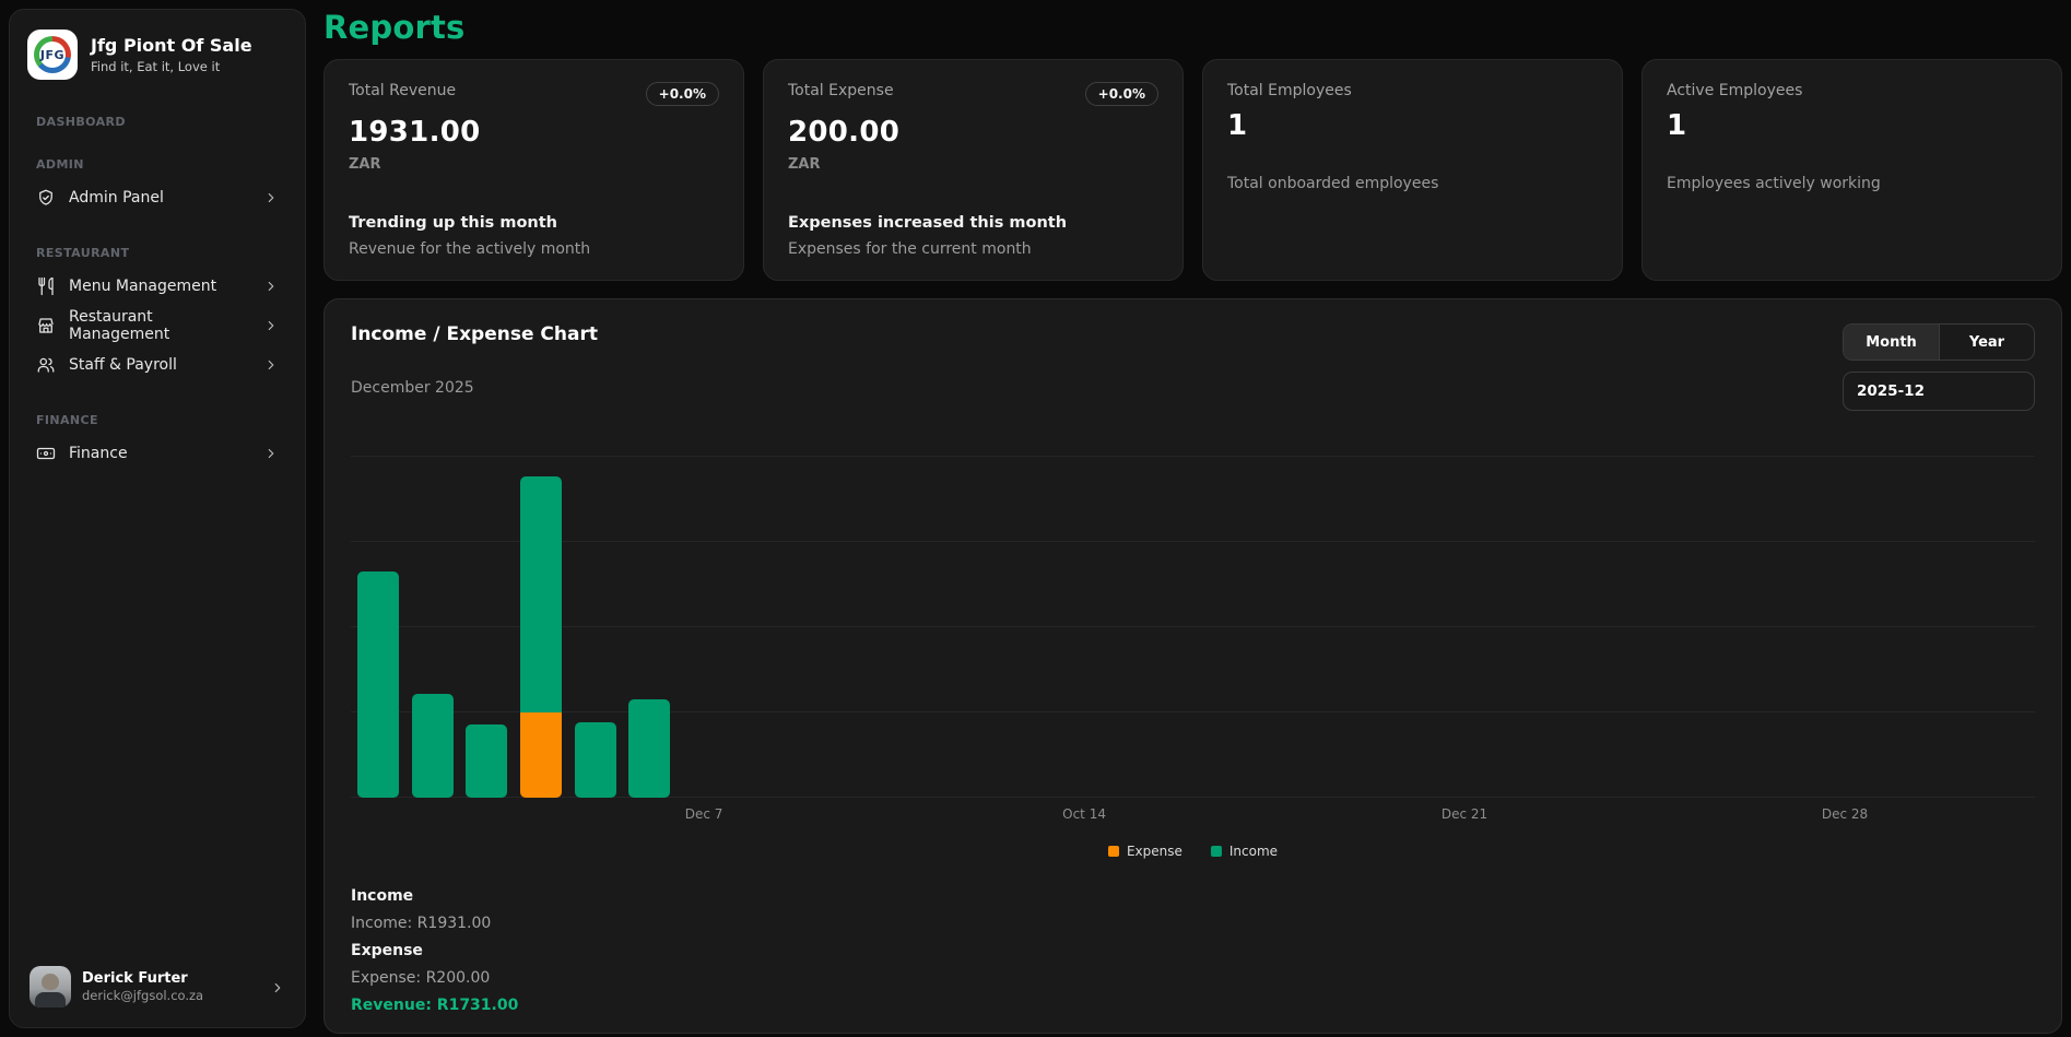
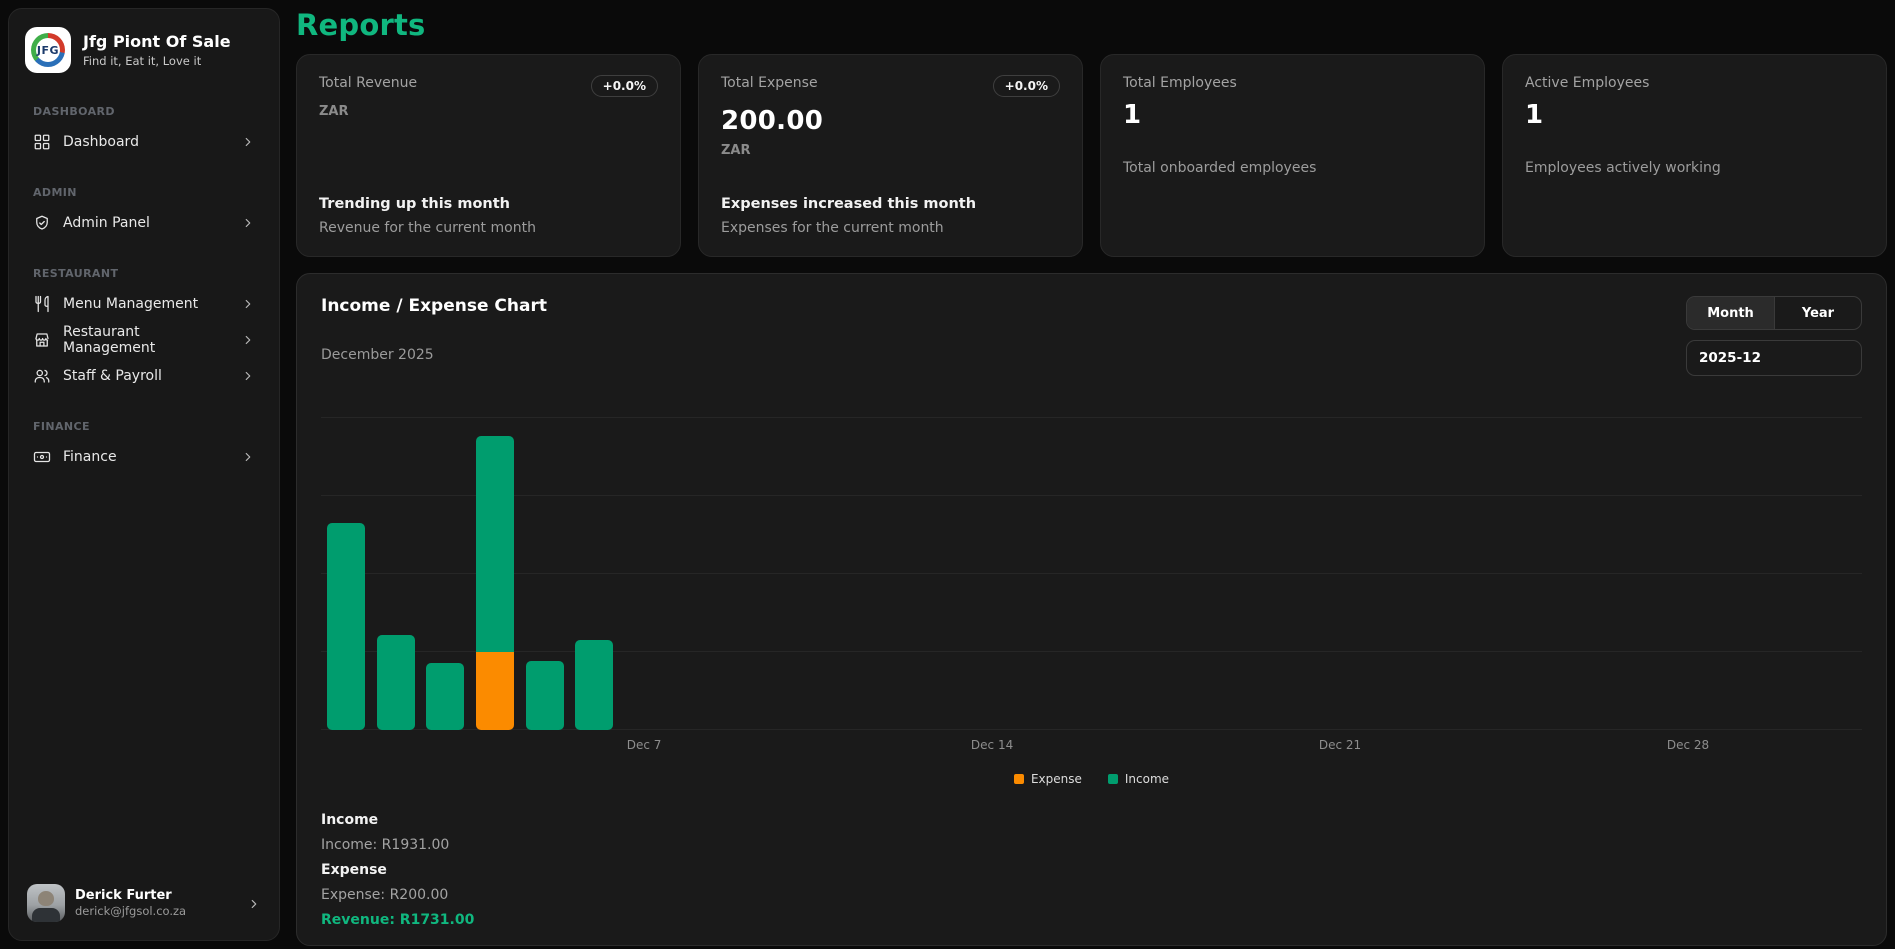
  JFG
  Jfg Piont Of Sale
  Find it, Eat it, Love it
  DASHBOARD
+ Dashboard
  ADMIN
  Admin Panel
  RESTAURANT
  Menu Management
  Restaurant Management
  Staff & Payroll
  FINANCE
  Finance
  Derick Furter
  derick@jfgsol.co.za
  Reports
  Total Revenue
  +0.0%
- 1931.00
  ZAR
  Trending up this month
- Revenue for the actively month
+ Revenue for the current month
  Total Expense
  +0.0%
  200.00
  ZAR
  Expenses increased this month
  Expenses for the current month
  Total Employees
  1
  Total onboarded employees
  Active Employees
  1
  Employees actively working
  Income / Expense Chart
  December 2025
  Month
  Year
  2025-12
  Dec 7
- Oct 14
+ Dec 14
  Dec 21
  Dec 28
  Expense
  Income
  Income
  Income: R1931.00
  Expense
  Expense: R200.00
  Revenue: R1731.00
